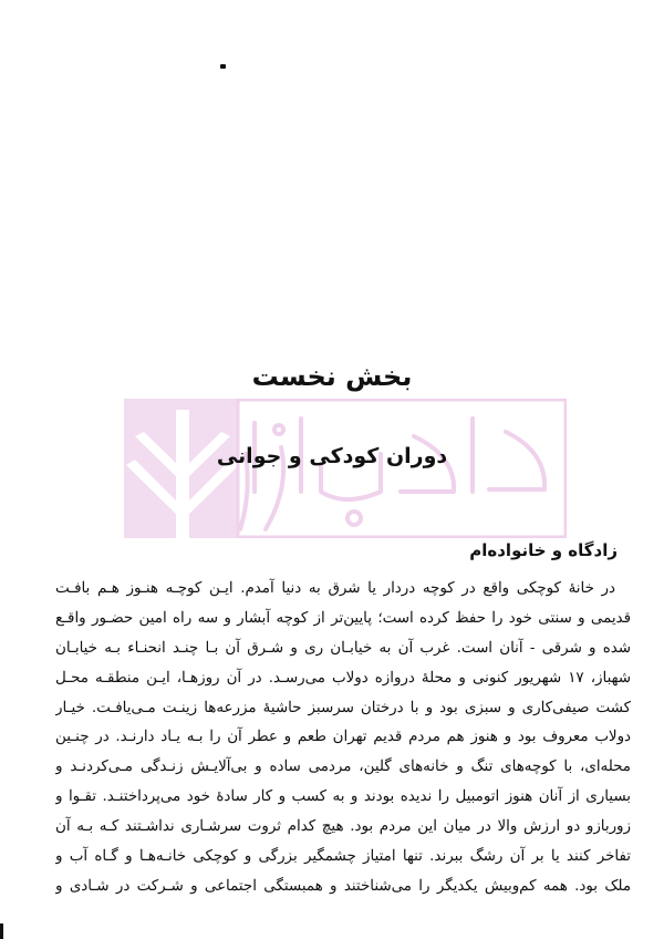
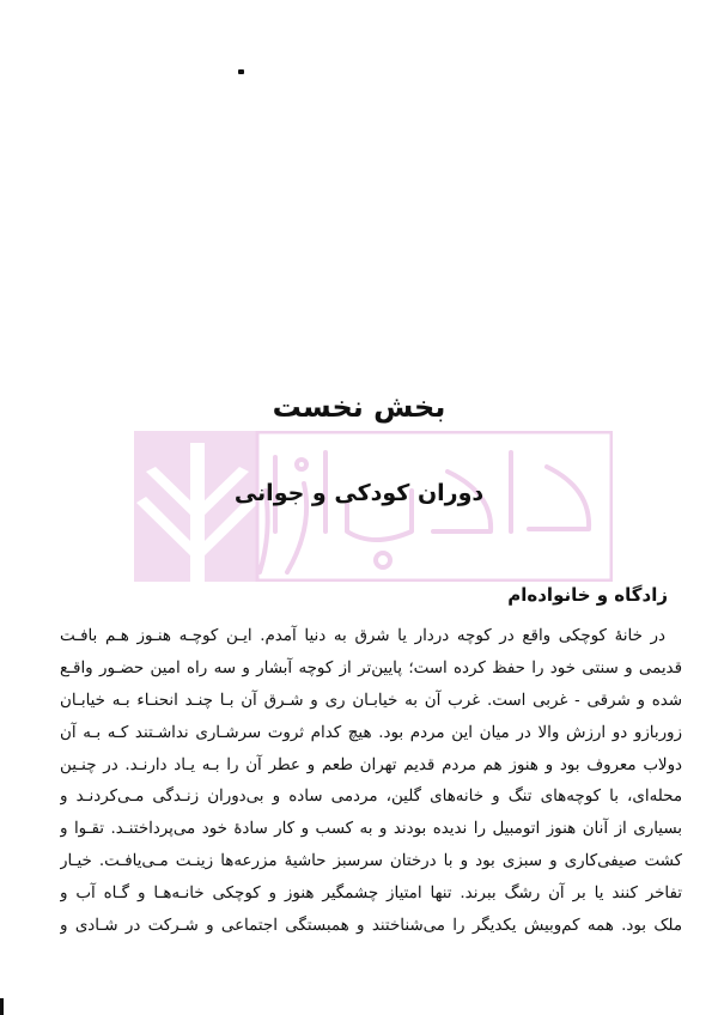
  بخش نخست
  دوران کودکی و جوانی
  زادگاه و خانواده‌ام
  در خانهٔ کوچکی واقع در کوچه دردار یا شرق به دنیا آمدم. ایـن کوچـه هنـوز هـم بافـت
  قدیمی و سنتی خود را حفظ کرده است؛ پایین‌تر از کوچه آبشار و سه راه امین حضـور واقـع
- شده و شرقی - آنان است. غرب آن به خیابـان ری و شـرق آن بـا چنـد انحنـاء بـه خیابـان
+ شده و شرقی - غربی است. غرب آن به خیابـان ری و شـرق آن بـا چنـد انحنـاء بـه خیابـان
- شهباز، ۱۷ شهریور کنونی و محلهٔ دروازه دولاب می‌رسـد. در آن روزهـا، ایـن منطقـه محـل
- کشت صیفی‌کاری و سبزی بود و با درختان سرسبز حاشیهٔ مزرعه‌ها زینـت مـی‌یافـت. خیـار
+ زوربازو دو ارزش والا در میان این مردم بود. هیچ کدام ثروت سرشـاری نداشـتند کـه بـه آن
  دولاب معروف بود و هنوز هم مردم قدیم تهران طعم و عطر آن را بـه یـاد دارنـد. در چنـین
- محله‌ای، با کوچه‌های تنگ و خانه‌های گلین، مردمی ساده و بی‌آلایـش زنـدگی مـی‌کردنـد و
+ محله‌ای، با کوچه‌های تنگ و خانه‌های گلین، مردمی ساده و بی‌دوران زنـدگی مـی‌کردنـد و
  بسیاری از آنان هنوز اتومبیل را ندیده بودند و به کسب و کار سادهٔ خود می‌پرداختنـد. تقـوا و
- زوربازو دو ارزش والا در میان این مردم بود. هیچ کدام ثروت سرشـاری نداشـتند کـه بـه آن
+ کشت صیفی‌کاری و سبزی بود و با درختان سرسبز حاشیهٔ مزرعه‌ها زینـت مـی‌یافـت. خیـار
- تفاخر کنند یا بر آن رشگ ببرند. تنها امتیاز چشمگیر بزرگی و کوچکی خانـه‌هـا و گـاه آب و
+ تفاخر کنند یا بر آن رشگ ببرند. تنها امتیاز چشمگیر هنوز و کوچکی خانـه‌هـا و گـاه آب و
  ملک بود. همه کم‌وبیش یکدیگر را می‌شناختند و همبستگی اجتماعی و شـرکت در شـادی و
